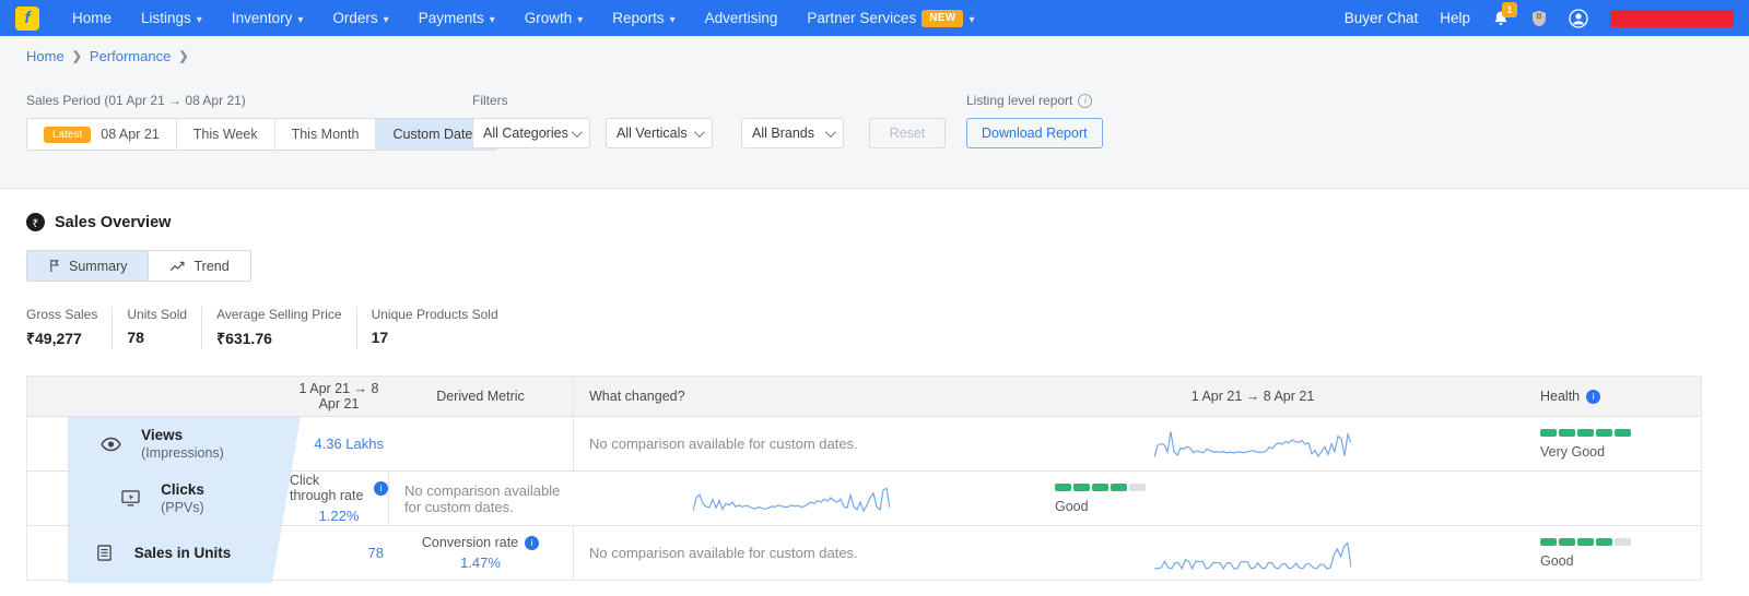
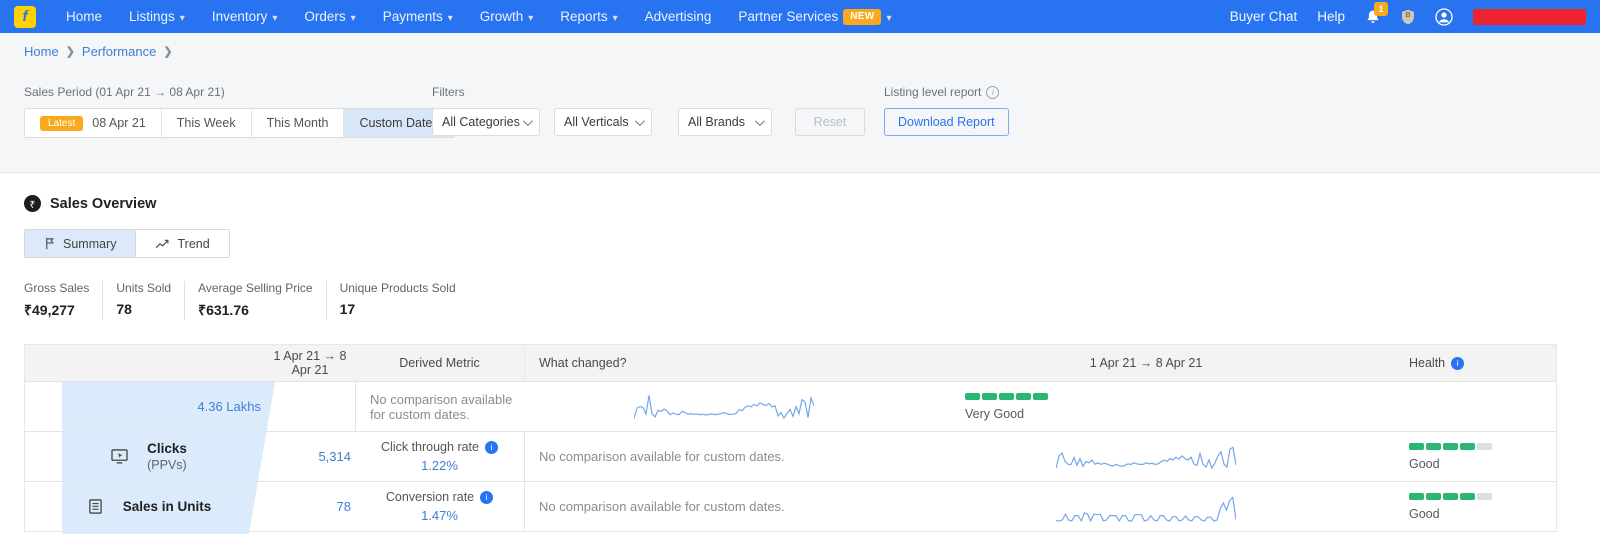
  Home
  Listings
  Inventory
  Orders
  Payments
  Growth
  Reports
  Advertising
  Partner Services
  NEW
  Buyer Chat
  Help
  1
  Home
  ❯
  Performance
  ❯
  Sales Period (01 Apr 21 → 08 Apr 21)
  Latest
  08 Apr 21
  This Week
  This Month
  Custom Date
  Filters
  All Categories
  All Verticals
  All Brands
  Reset
  Listing level report
  Download Report
  Sales Overview
  Summary
  Trend
  Gross Sales
  ₹49,277
  Units Sold
  78
  Average Selling Price
  ₹631.76
  Unique Products Sold
  17
  1 Apr 21 → 8 Apr 21
  Derived Metric
  What changed?
  1 Apr 21 → 8 Apr 21
  Health
- Views
- (Impressions)
  4.36 Lakhs
  No comparison available for custom dates.
  Very Good
  Clicks
  (PPVs)
+ 5,314
  Click through rate
  1.22%
  No comparison available for custom dates.
  Good
  Sales in Units
  78
  Conversion rate
  1.47%
  No comparison available for custom dates.
  Good
